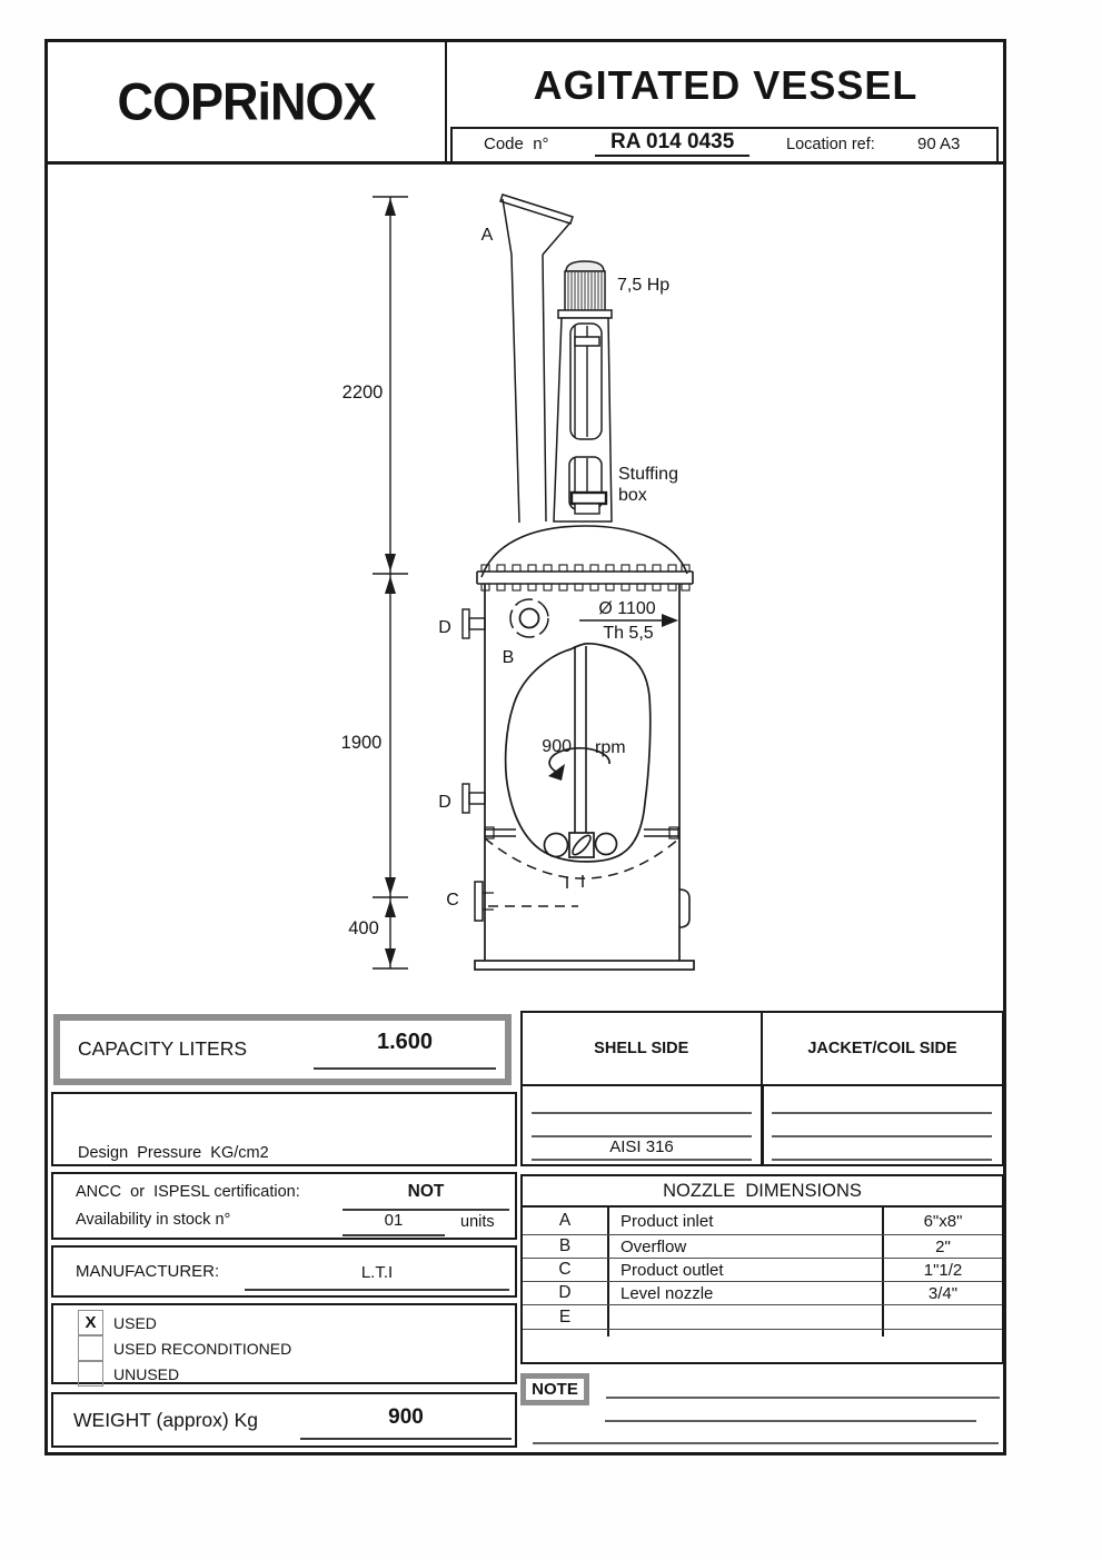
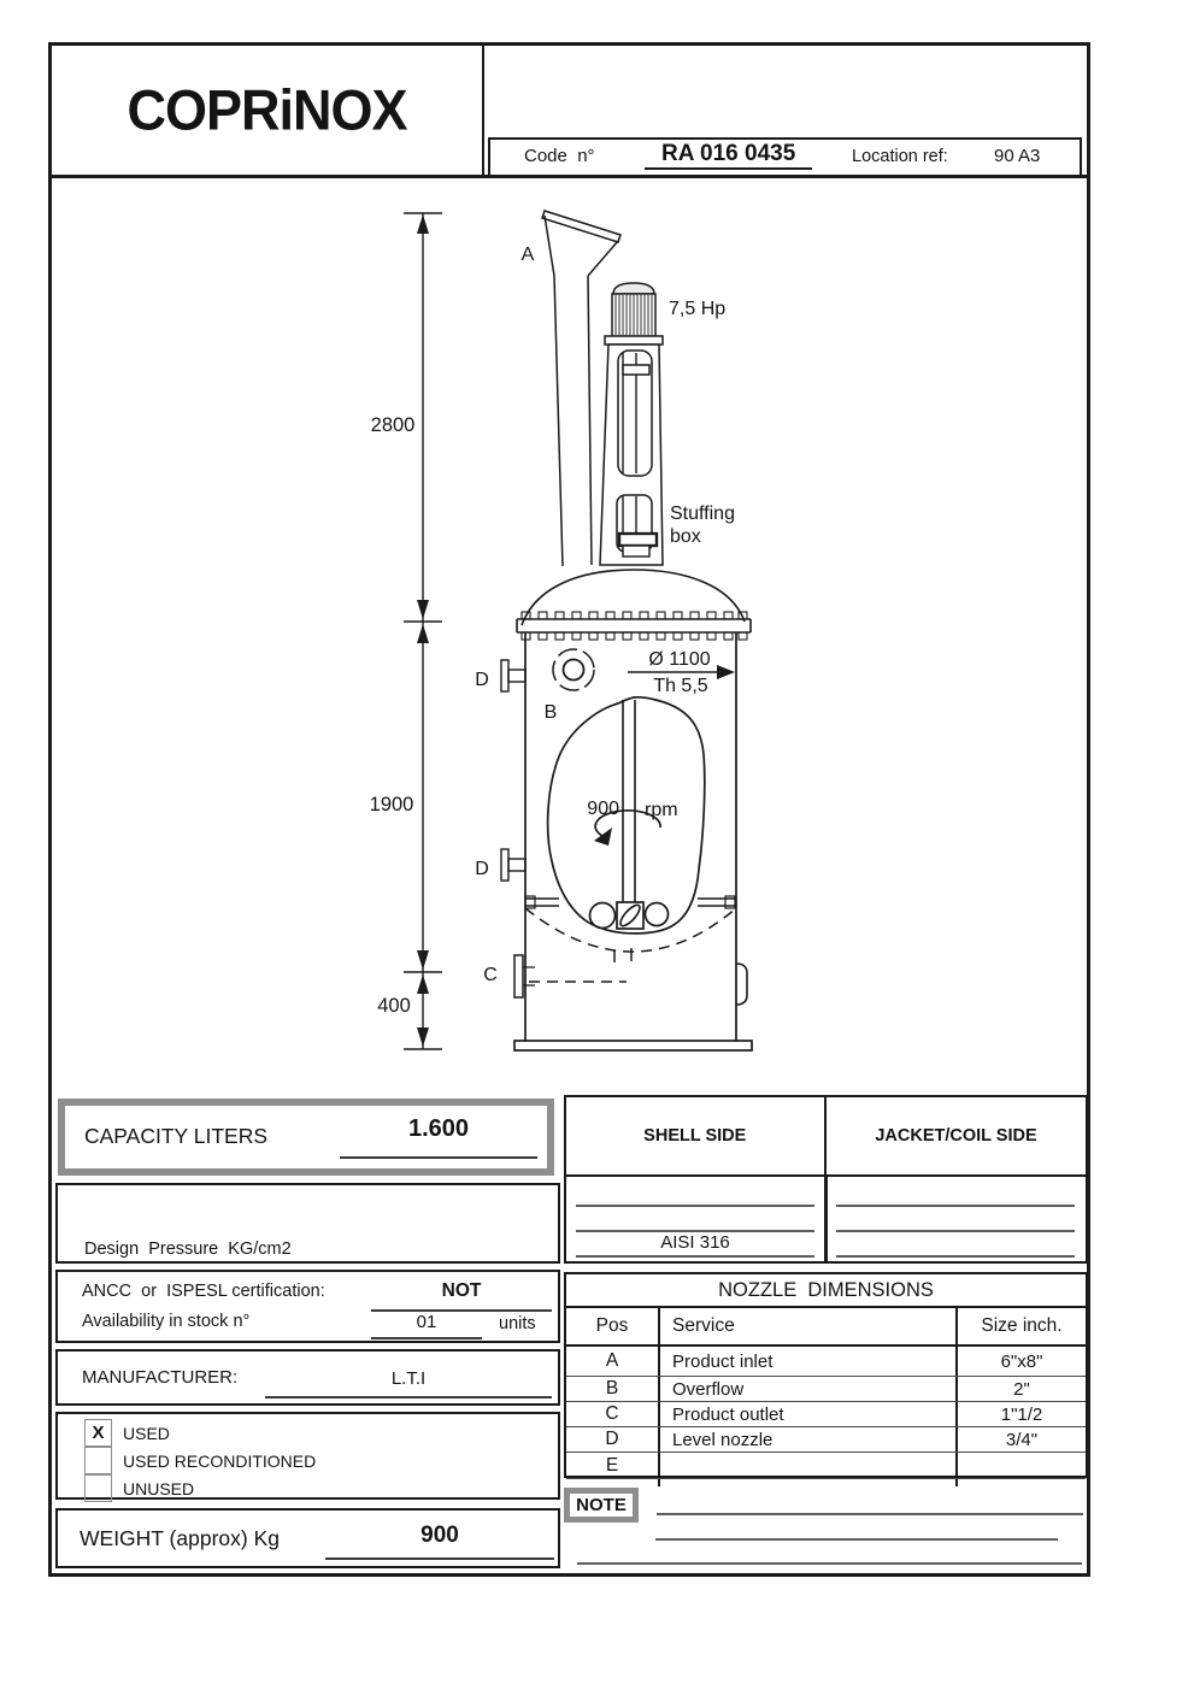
  COPRiNOX
- AGITATED VESSEL
  Code n°
- RA 014 0435
+ RA 016 0435
  Location ref:
  90 A3
- 2200
+ 2800
  1900
  400
  A
  7,5 Hp
  Stuffing
  box
  B
  Ø 1100
  Th 5,5
  D
  D
  C
  900
  rpm
  CAPACITY LITERS
  1.600
  Design Pressure KG/cm2
  SHELL SIDE
  JACKET/COIL SIDE
  AISI 316
  ANCC or ISPESL certification:
  NOT
  Availability in stock n°
  01
  units
  MANUFACTURER:
  L.T.I
  X
  USED
  USED RECONDITIONED
  UNUSED
  WEIGHT (approx) Kg
  900
  NOZZLE DIMENSIONS
+ Pos
+ Service
+ Size inch.
  A
  Product inlet
  6"x8"
  B
  Overflow
  2"
  C
  Product outlet
  1"1/2
  D
  Level nozzle
  3/4"
  E
  NOTE
